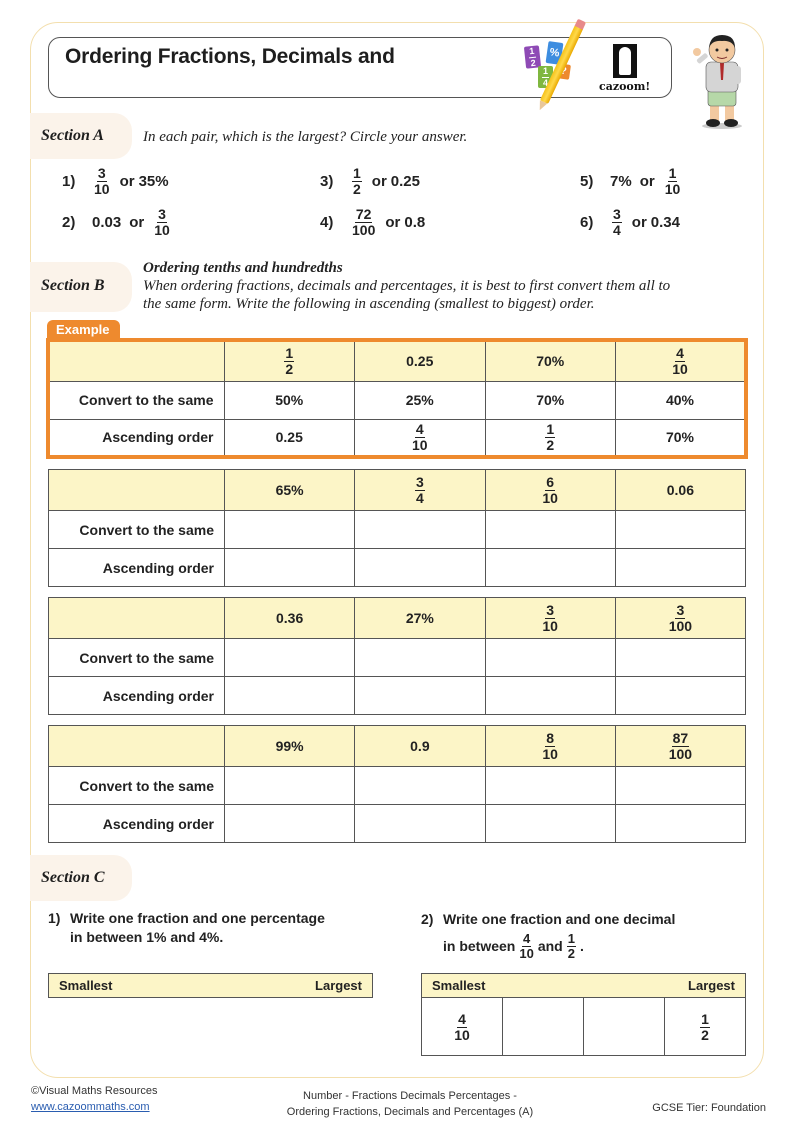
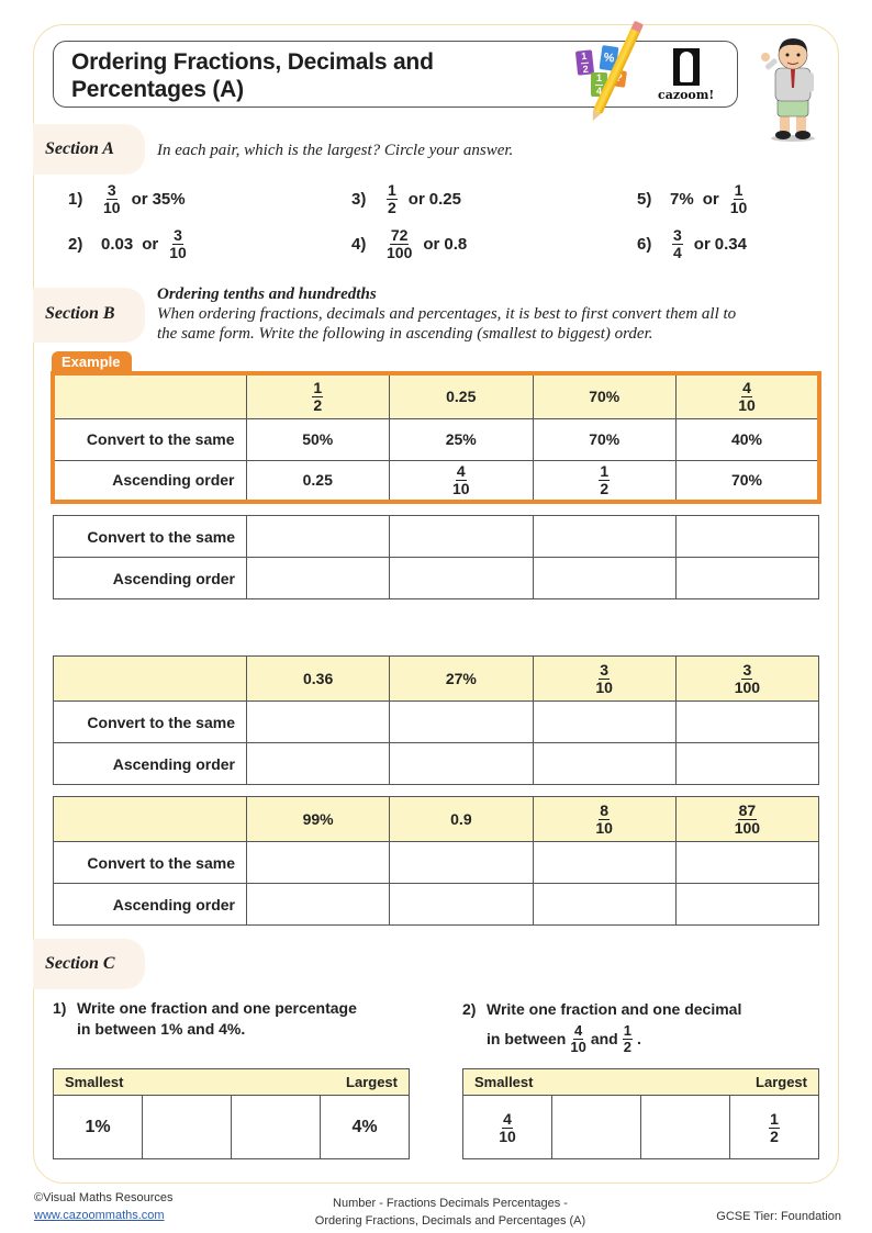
  Ordering Fractions, Decimals and
+ Percentages (A)
  1
  4
  cazoom!
  Section A
  In each pair, which is the largest? Circle your answer.
  1)
  3
  10
  or
  35%
  2)
  0.03
  or
  3
  10
  3)
  1
  2
  or
  0.25
  4)
  72
  100
  or
  0.8
  5)
  7%
  or
  1
  10
  6)
  3
  4
  or
  0.34
  Section B
  Ordering tenths and hundredths
  When ordering fractions, decimals and percentages, it is best to first convert them all to
  the same form. Write the following in ascending (smallest to biggest) order.
  Example
  	12	0.25	70%	410
  Convert to the same	50%	25%	70%	40%
  Ascending order	0.25	410	12	70%
- 	65%	34	610	0.06
  Convert to the same
  Ascending order
  	0.36	27%	310	3100
  Convert to the same
  Ascending order
  	99%	0.9	810	87100
  Convert to the same
  Ascending order
  Section C
  1) Write one fraction and one percentage
  in between 1% and 4%.
  2) Write one fraction and one decimal
  in between
  4
  10
  and
  1
  2
  .
  Smallest Largest
+ 1%			4%
  Smallest Largest
  410			12
  ©Visual Maths Resources
  www.cazoommaths.com
  Number - Fractions Decimals Percentages -
  Ordering Fractions, Decimals and Percentages (A)
  GCSE Tier: Foundation
